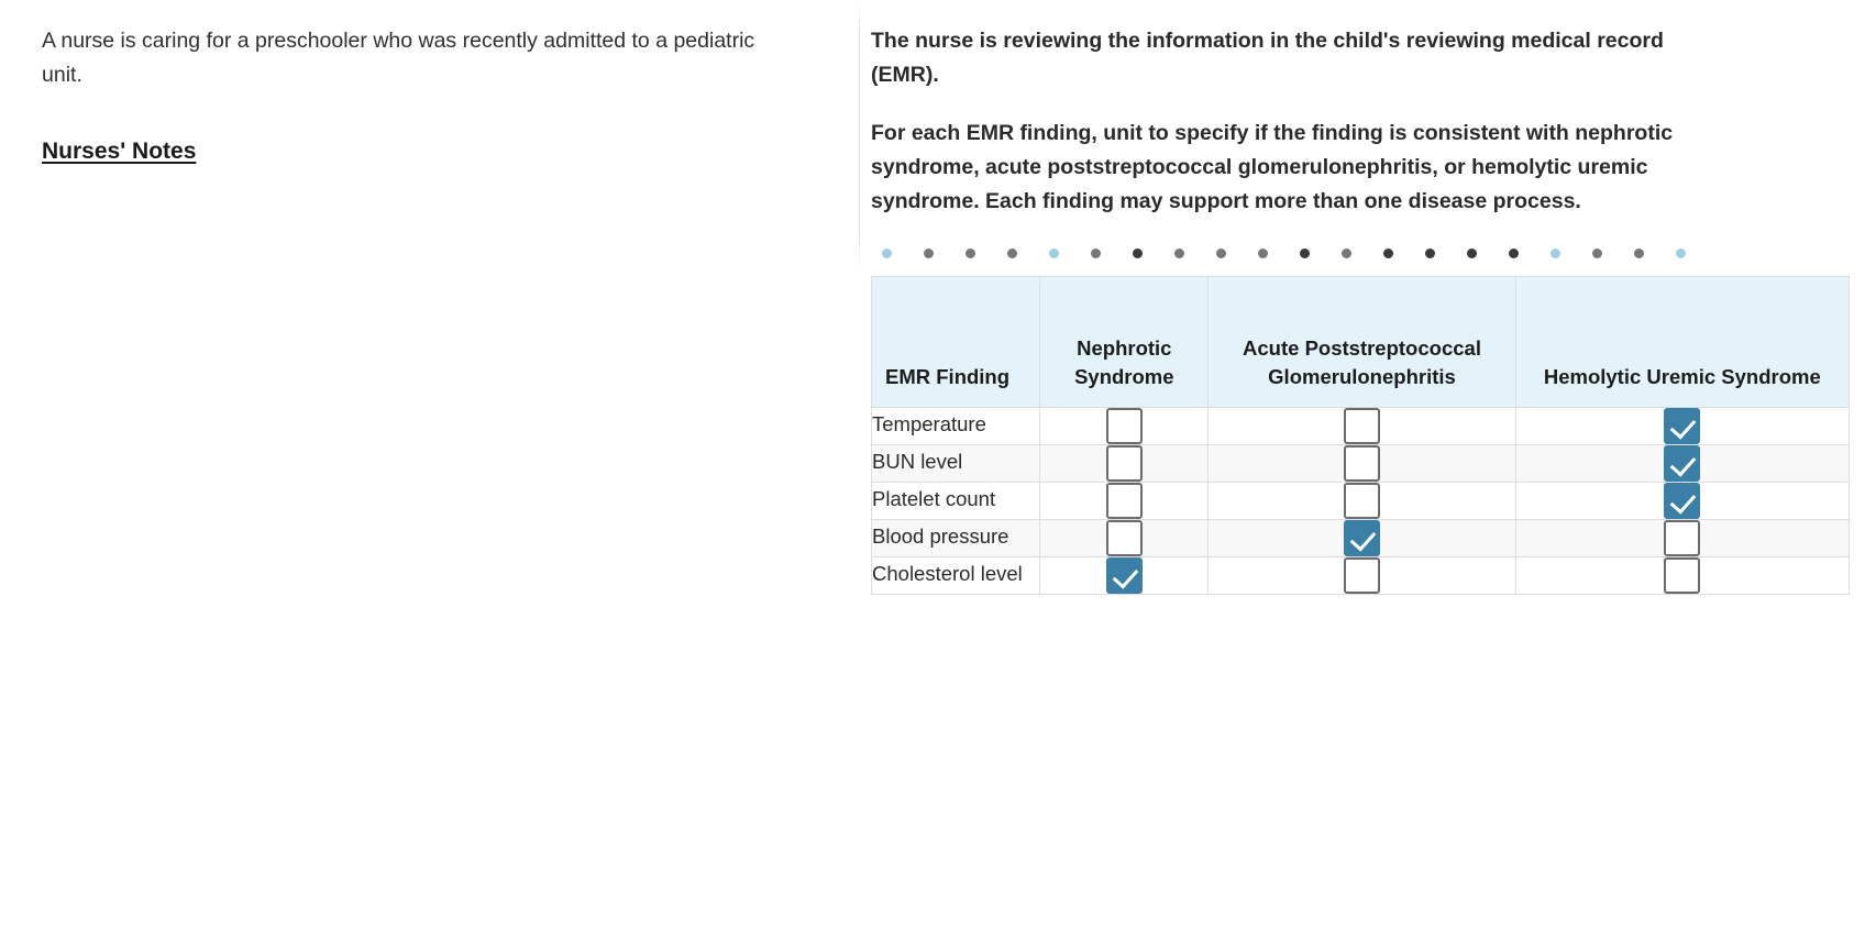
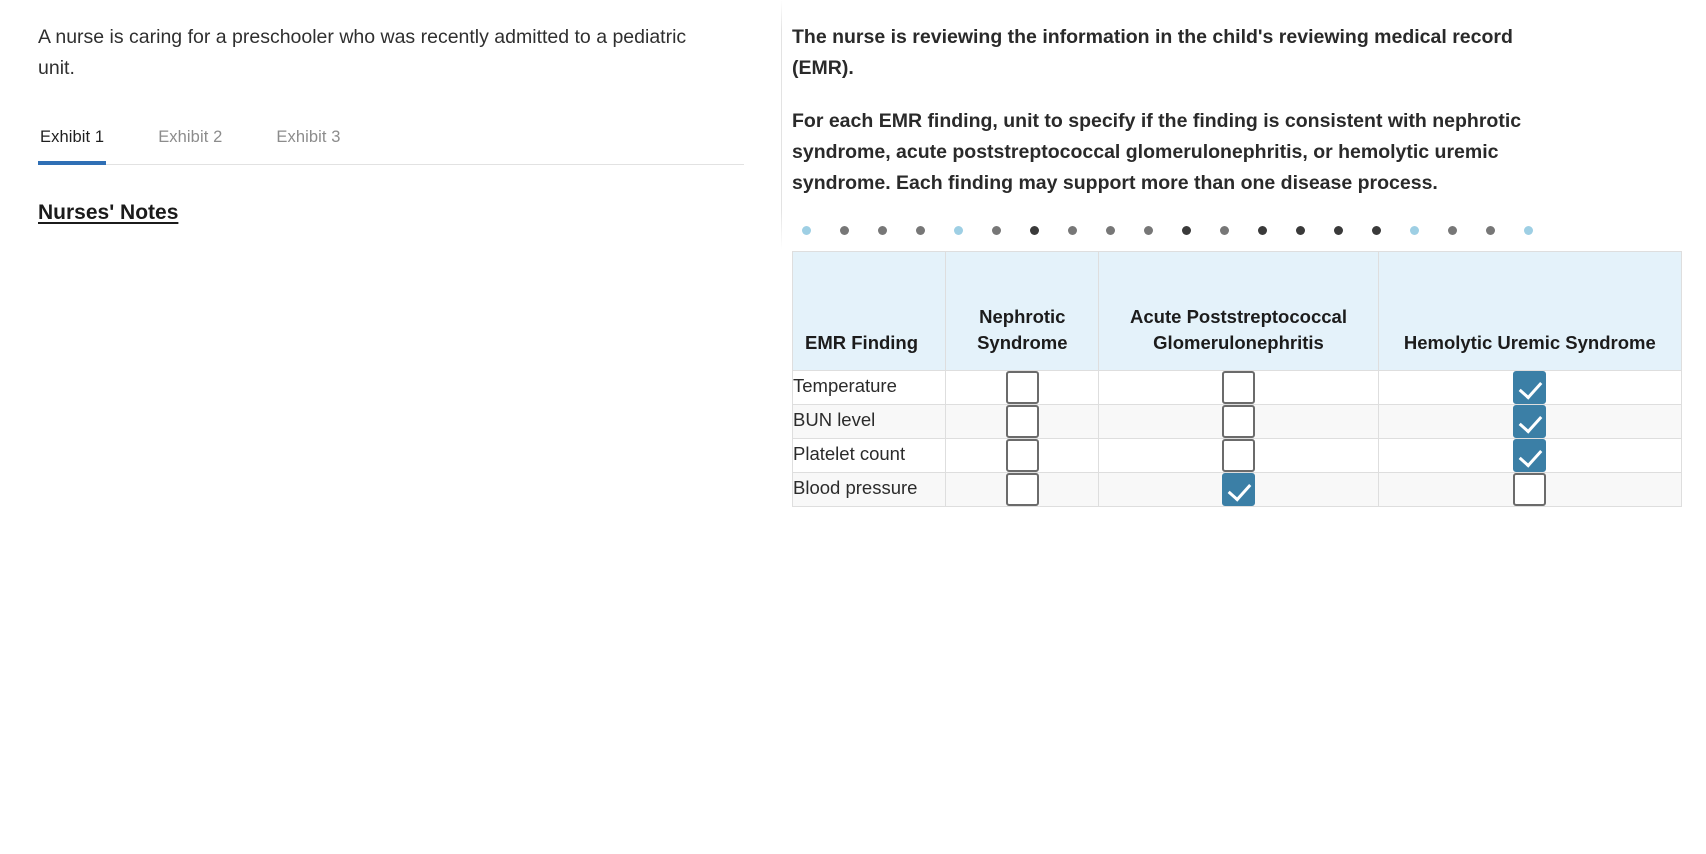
  A nurse is caring for a preschooler who was recently admitted to a pediatric unit.
+ Exhibit 1
+ Exhibit 2
+ Exhibit 3
  Nurses' Notes
  The nurse is reviewing the information in the child's reviewing medical record (EMR).
  For each EMR finding, unit to specify if the finding is consistent with nephrotic syndrome, acute poststreptococcal glomerulonephritis, or hemolytic uremic syndrome. Each finding may support more than one disease process.
  EMR Finding	Nephrotic Syndrome	Acute Poststreptococcal Glomerulonephritis	Hemolytic Uremic Syndrome
  Temperature
  BUN level
  Platelet count
  Blood pressure
- Cholesterol level
